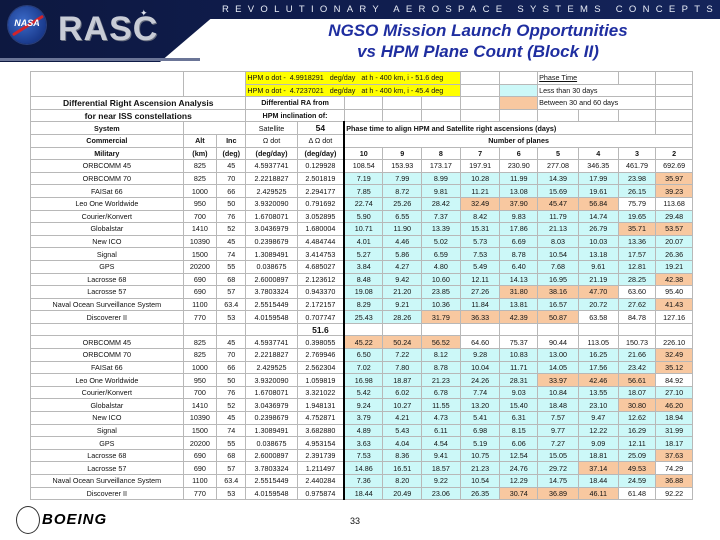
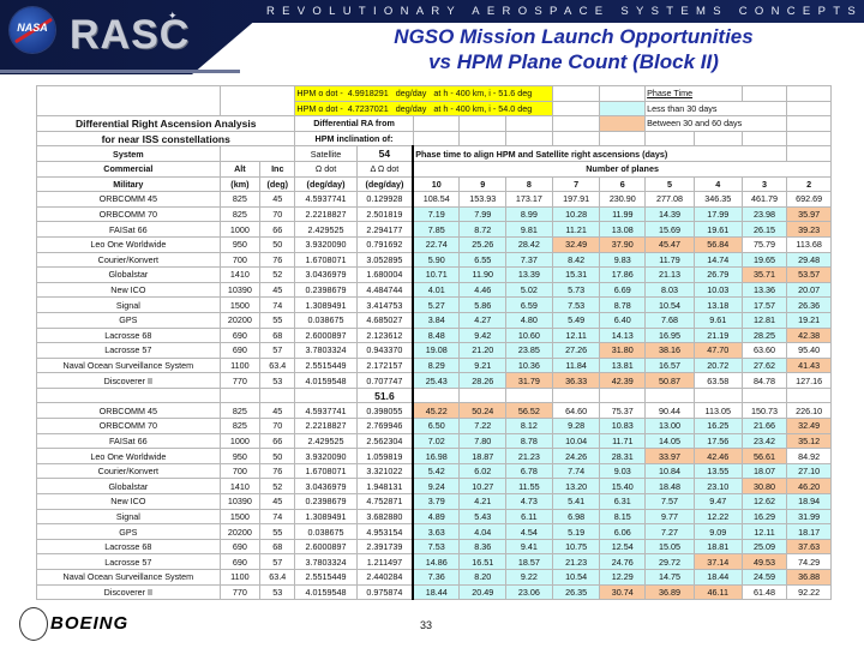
  NASA
  RASC
  ✦
  REVOLUTIONARY AEROSPACE SYSTEMS CONCEPTS
  NGSO Mission Launch Opportunities
  vs HPM Plane Count (Block II)
  		HPM o dot - 4.9918291 deg/day at h - 400 km, i - 51.6 deg			Phase Time
- HPM o dot - 4.7237021 deg/day at h - 400 km, i - 45.4 deg			Less than 30 days
+ HPM o dot - 4.7237021 deg/day at h - 400 km, i - 54.0 deg			Less than 30 days
  Differential Right Ascension Analysis	Differential RA from						Between 30 and 60 days
  for near ISS constellations	HPM inclination of:
  System		Satellite	54	Phase time to align HPM and Satellite right ascensions (days)
  Commercial	Alt	Inc	Ω dot	Δ Ω dot	Number of planes
  Military	(km)	(deg)	(deg/day)	(deg/day)	10	9	8	7	6	5	4	3	2
  ORBCOMM 45	825	45	4.5937741	0.129928	108.54	153.93	173.17	197.91	230.90	277.08	346.35	461.79	692.69
  ORBCOMM 70	825	70	2.2218827	2.501819	7.19	7.99	8.99	10.28	11.99	14.39	17.99	23.98	35.97
  FAISat 66	1000	66	2.429525	2.294177	7.85	8.72	9.81	11.21	13.08	15.69	19.61	26.15	39.23
  Leo One Worldwide	950	50	3.9320090	0.791692	22.74	25.26	28.42	32.49	37.90	45.47	56.84	75.79	113.68
  Courier/Konvert	700	76	1.6708071	3.052895	5.90	6.55	7.37	8.42	9.83	11.79	14.74	19.65	29.48
  Globalstar	1410	52	3.0436979	1.680004	10.71	11.90	13.39	15.31	17.86	21.13	26.79	35.71	53.57
  New ICO	10390	45	0.2398679	4.484744	4.01	4.46	5.02	5.73	6.69	8.03	10.03	13.36	20.07
  Signal	1500	74	1.3089491	3.414753	5.27	5.86	6.59	7.53	8.78	10.54	13.18	17.57	26.36
  GPS	20200	55	0.038675	4.685027	3.84	4.27	4.80	5.49	6.40	7.68	9.61	12.81	19.21
  Lacrosse 68	690	68	2.6000897	2.123612	8.48	9.42	10.60	12.11	14.13	16.95	21.19	28.25	42.38
  Lacrosse 57	690	57	3.7803324	0.943370	19.08	21.20	23.85	27.26	31.80	38.16	47.70	63.60	95.40
  Naval Ocean Surveillance System	1100	63.4	2.5515449	2.172157	8.29	9.21	10.36	11.84	13.81	16.57	20.72	27.62	41.43
  Discoverer II	770	53	4.0159548	0.707747	25.43	28.26	31.79	36.33	42.39	50.87	63.58	84.78	127.16
  				51.6
  ORBCOMM 45	825	45	4.5937741	0.398055	45.22	50.24	56.52	64.60	75.37	90.44	113.05	150.73	226.10
  ORBCOMM 70	825	70	2.2218827	2.769946	6.50	7.22	8.12	9.28	10.83	13.00	16.25	21.66	32.49
  FAISat 66	1000	66	2.429525	2.562304	7.02	7.80	8.78	10.04	11.71	14.05	17.56	23.42	35.12
  Leo One Worldwide	950	50	3.9320090	1.059819	16.98	18.87	21.23	24.26	28.31	33.97	42.46	56.61	84.92
  Courier/Konvert	700	76	1.6708071	3.321022	5.42	6.02	6.78	7.74	9.03	10.84	13.55	18.07	27.10
  Globalstar	1410	52	3.0436979	1.948131	9.24	10.27	11.55	13.20	15.40	18.48	23.10	30.80	46.20
  New ICO	10390	45	0.2398679	4.752871	3.79	4.21	4.73	5.41	6.31	7.57	9.47	12.62	18.94
  Signal	1500	74	1.3089491	3.682880	4.89	5.43	6.11	6.98	8.15	9.77	12.22	16.29	31.99
  GPS	20200	55	0.038675	4.953154	3.63	4.04	4.54	5.19	6.06	7.27	9.09	12.11	18.17
  Lacrosse 68	690	68	2.6000897	2.391739	7.53	8.36	9.41	10.75	12.54	15.05	18.81	25.09	37.63
  Lacrosse 57	690	57	3.7803324	1.211497	14.86	16.51	18.57	21.23	24.76	29.72	37.14	49.53	74.29
  Naval Ocean Surveillance System	1100	63.4	2.5515449	2.440284	7.36	8.20	9.22	10.54	12.29	14.75	18.44	24.59	36.88
  Discoverer II	770	53	4.0159548	0.975874	18.44	20.49	23.06	26.35	30.74	36.89	46.11	61.48	92.22
  BOEING
  33
